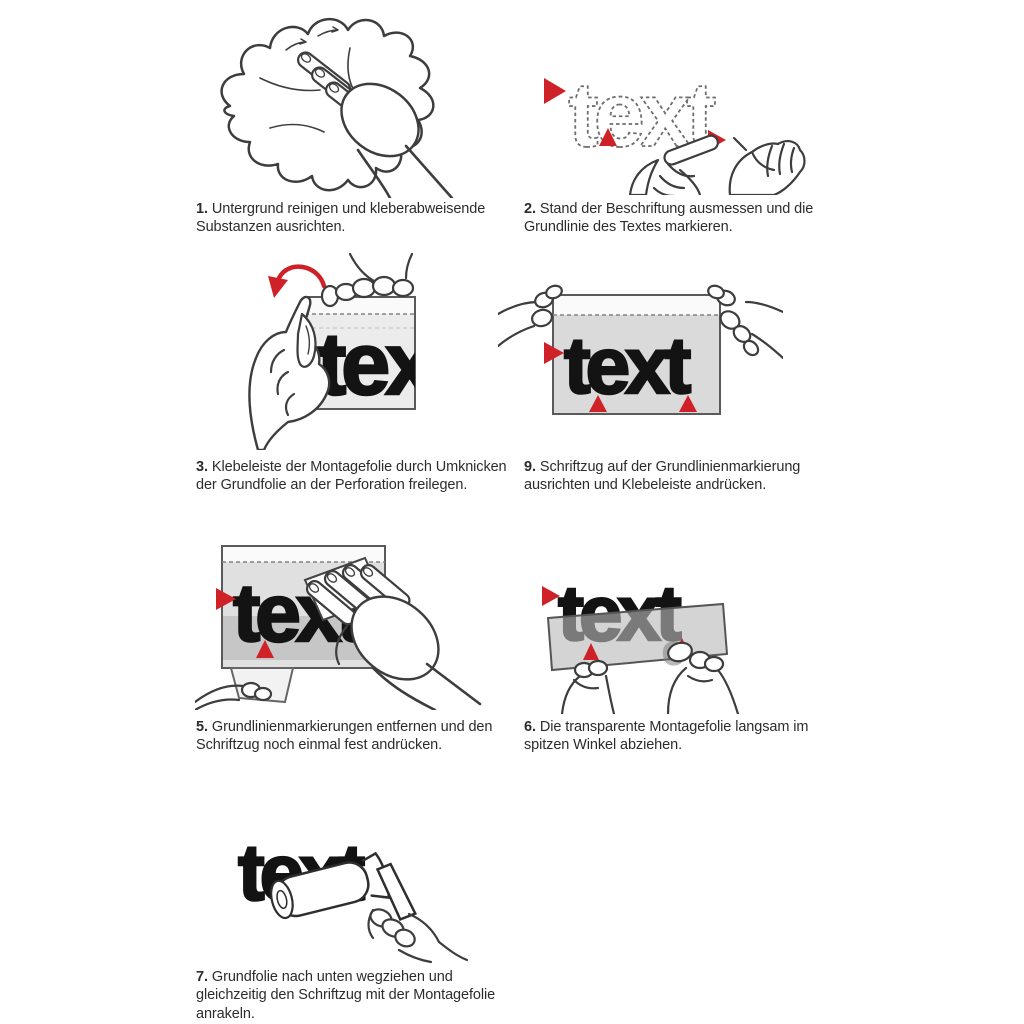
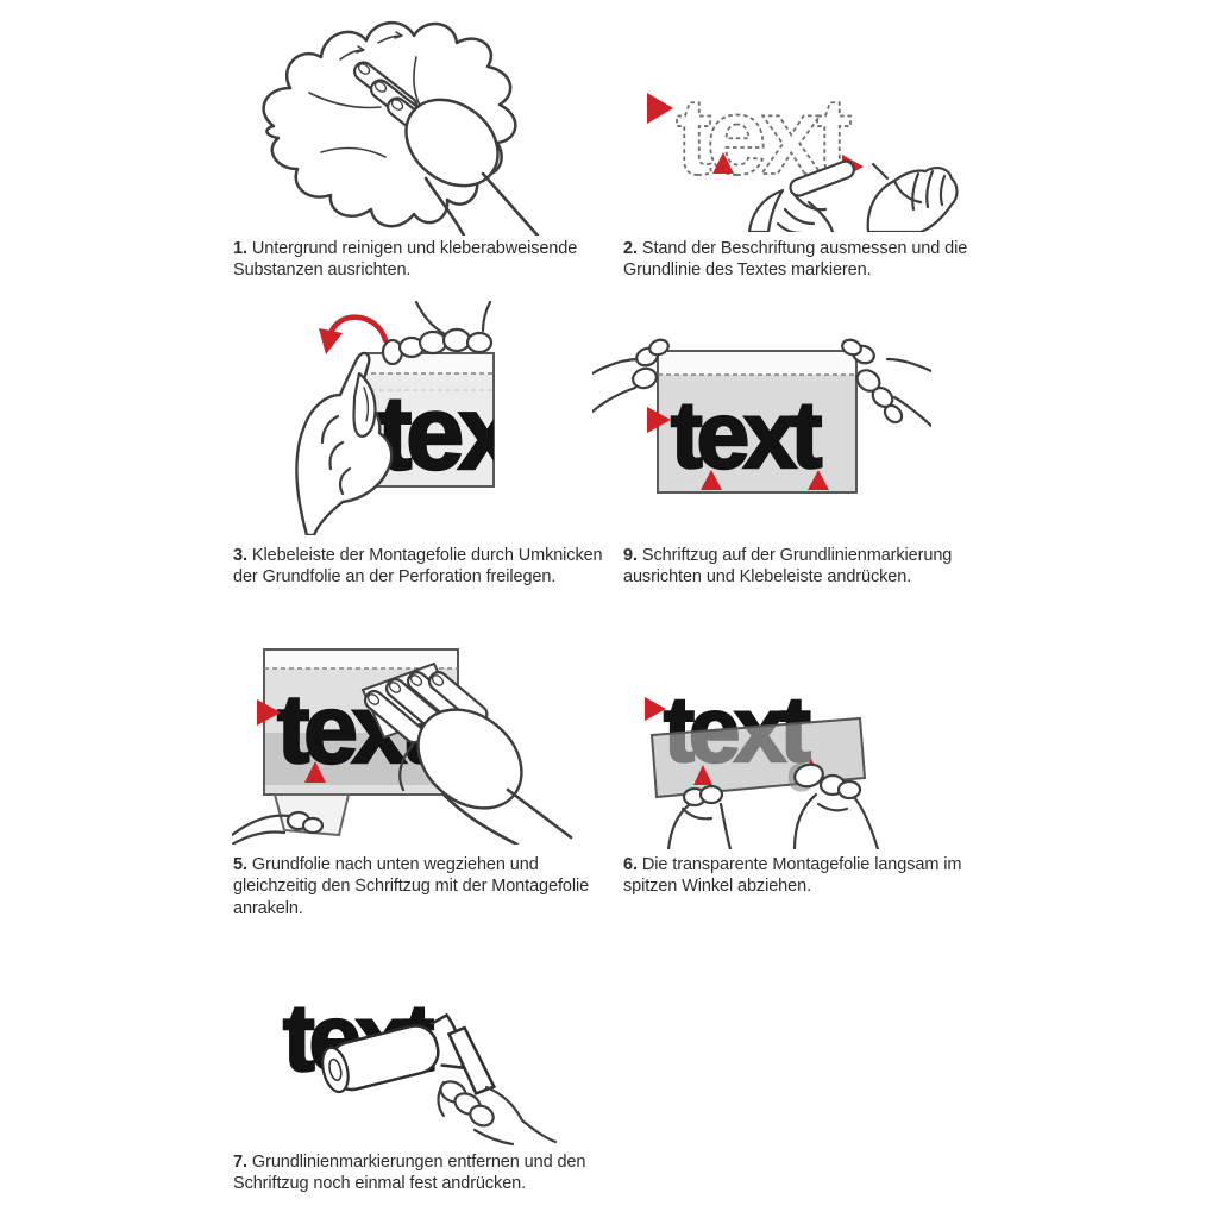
  1. Untergrund reinigen und kleberabweisende Substanzen ausrichten.
  text
  2. Stand der Beschriftung ausmessen und die Grundlinie des Textes markieren.
  tex
  3. Klebeleiste der Montagefolie durch Umknicken der Grundfolie an der Perforation freilegen.
  text
  9. Schriftzug auf der Grundlinienmarkierung ausrichten und Klebeleiste andrücken.
  tex
- 5. Grundlinienmarkierungen entfernen und den Schriftzug noch einmal fest andrücken.
+ 5. Grundfolie nach unten wegziehen und gleichzeitig den Schriftzug mit der Montagefolie anrakeln.
  text
  6. Die transparente Montagefolie langsam im spitzen Winkel abziehen.
- 7. Grundfolie nach unten wegziehen und gleichzeitig den Schriftzug mit der Montagefolie anrakeln.
+ 7. Grundlinienmarkierungen entfernen und den Schriftzug noch einmal fest andrücken.
